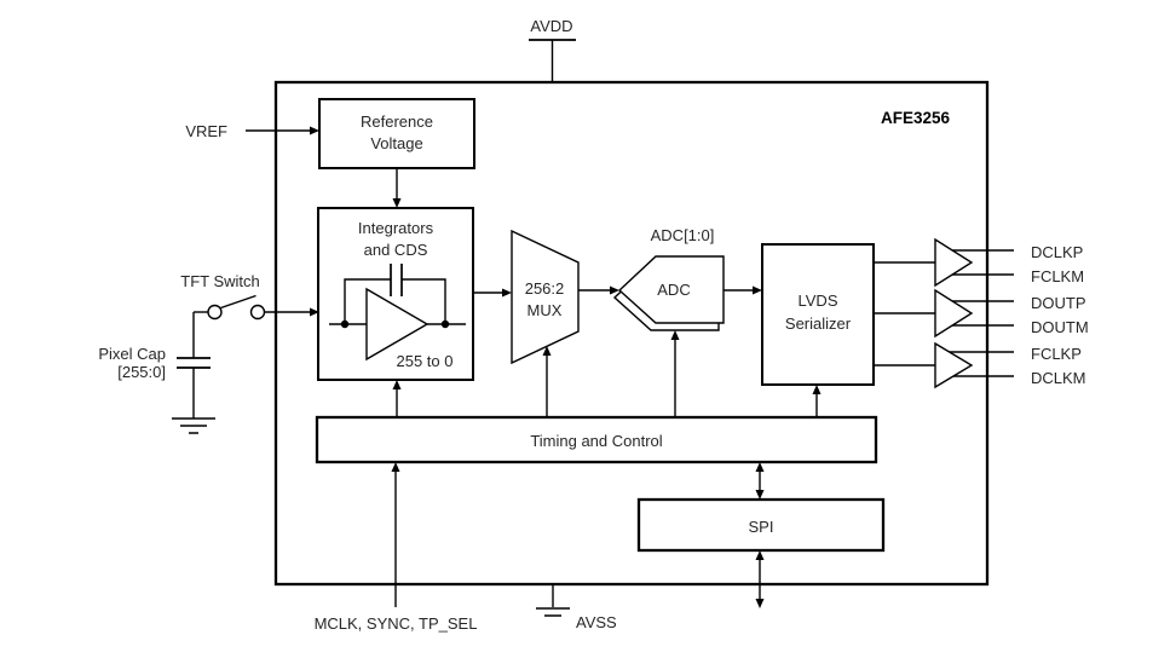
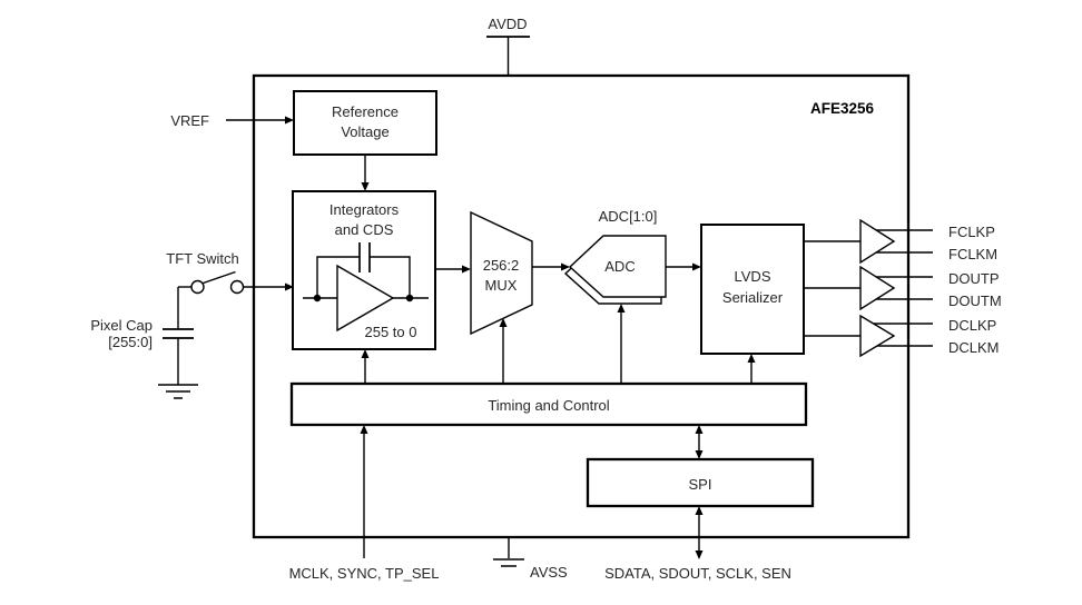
  AVDD
  AFE3256
  VREF
  Reference
  Voltage
  Integrators
  and CDS
  255 to 0
  TFT Switch
  Pixel Cap
  [255:0]
  256:2
  MUX
  ADC[1:0]
  ADC
  LVDS
  Serializer
  Timing and Control
  SPI
- DCLKP
+ FCLKP
  FCLKM
  DOUTP
  DOUTM
- FCLKP
+ DCLKP
  DCLKM
  MCLK, SYNC, TP_SEL
  AVSS
+ SDATA, SDOUT, SCLK, SEN
